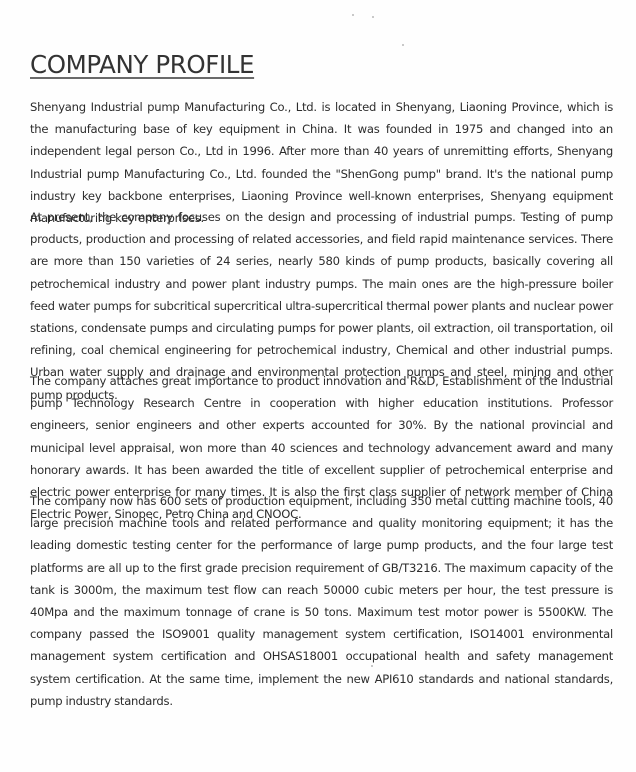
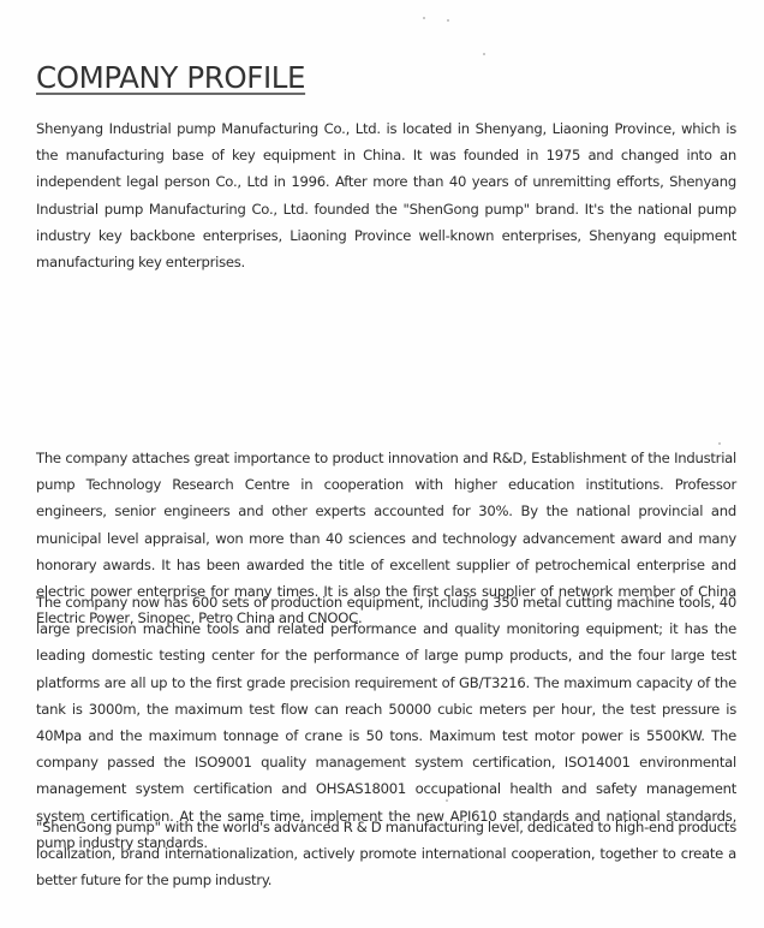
  COMPANY PROFILE
  Shenyang Industrial pump Manufacturing Co., Ltd. is located in Shenyang, Liaoning Province, which is the manufacturing base of key equipment in China. It was founded in 1975 and changed into an independent legal person Co., Ltd in 1996. After more than 40 years of unremitting efforts, Shenyang Industrial pump Manufacturing Co., Ltd. founded the "ShenGong pump" brand. It's the national pump industry key backbone enterprises, Liaoning Province well-known enterprises, Shenyang equipment manufacturing key enterprises.
- At present, the company focuses on the design and processing of industrial pumps. Testing of pump products, production and processing of related accessories, and field rapid maintenance services. There are more than 150 varieties of 24 series, nearly 580 kinds of pump products, basically covering all petrochemical industry and power plant industry pumps. The main ones are the high-pressure boiler feed water pumps for subcritical supercritical ultra-supercritical thermal power plants and nuclear power stations, condensate pumps and circulating pumps for power plants, oil extraction, oil transportation, oil refining, coal chemical engineering for petrochemical industry, Chemical and other industrial pumps. Urban water supply and drainage and environmental protection pumps and steel, mining and other pump products.
  The company attaches great importance to product innovation and R&D, Establishment of the Industrial pump Technology Research Centre in cooperation with higher education institutions. Professor engineers, senior engineers and other experts accounted for 30%. By the national provincial and municipal level appraisal, won more than 40 sciences and technology advancement award and many honorary awards. It has been awarded the title of excellent supplier of petrochemical enterprise and electric power enterprise for many times. It is also the first class supplier of network member of China Electric Power, Sinopec, Petro China and CNOOC.
  The company now has 600 sets of production equipment, including 350 metal cutting machine tools, 40 large precision machine tools and related performance and quality monitoring equipment; it has the leading domestic testing center for the performance of large pump products, and the four large test platforms are all up to the first grade precision requirement of GB/T3216. The maximum capacity of the tank is 3000m, the maximum test flow can reach 50000 cubic meters per hour, the test pressure is 40Mpa and the maximum tonnage of crane is 50 tons. Maximum test motor power is 5500KW. The company passed the ISO9001 quality management system certification, ISO14001 environmental management system certification and OHSAS18001 occupational health and safety management system certification. At the same time, implement the new API610 standards and national standards, pump industry standards.
+ "ShenGong pump" with the world's advanced R & D manufacturing level, dedicated to high-end products localization, brand internationalization, actively promote international cooperation, together to create a better future for the pump industry.
